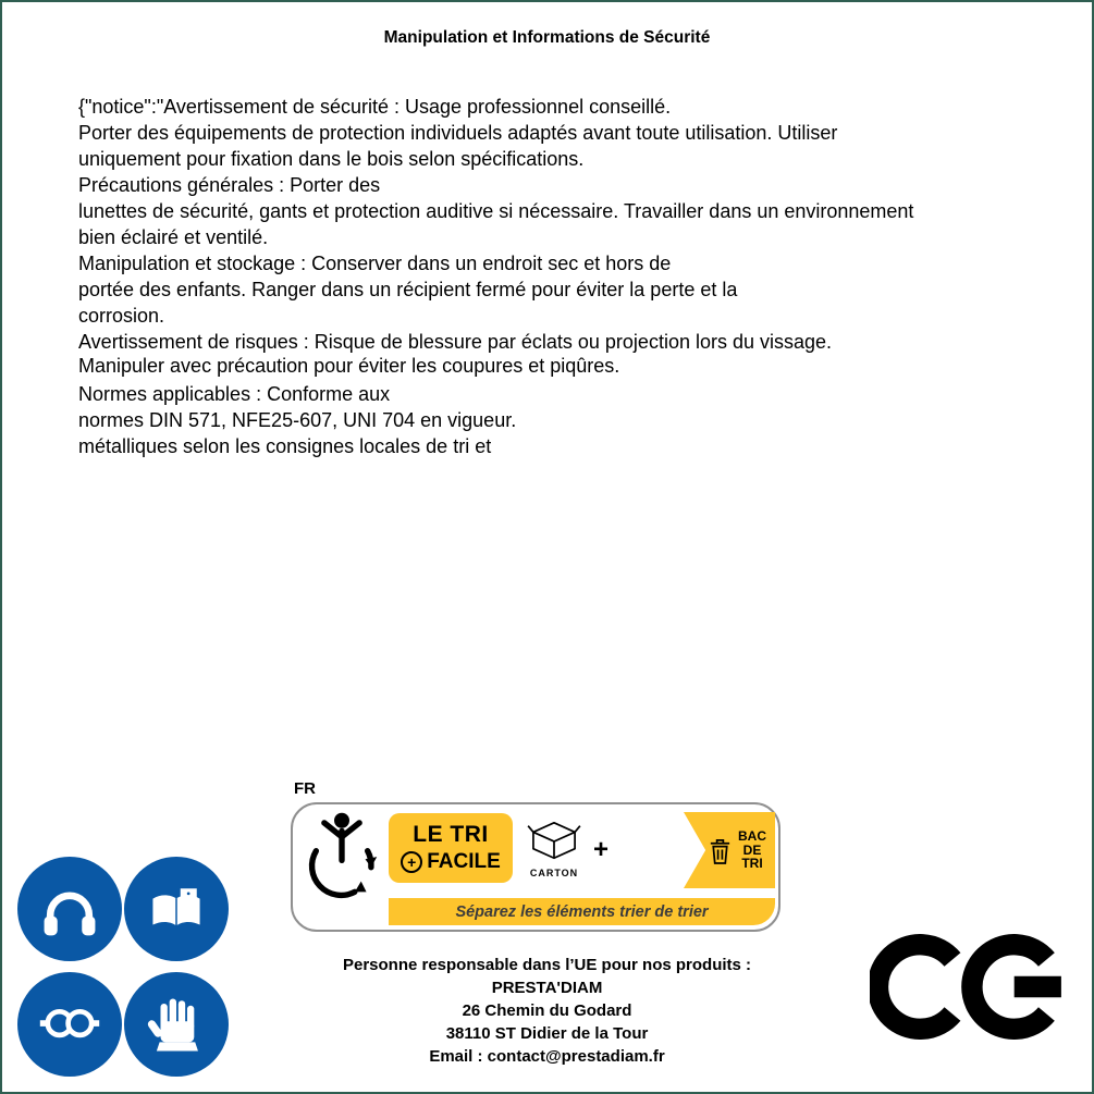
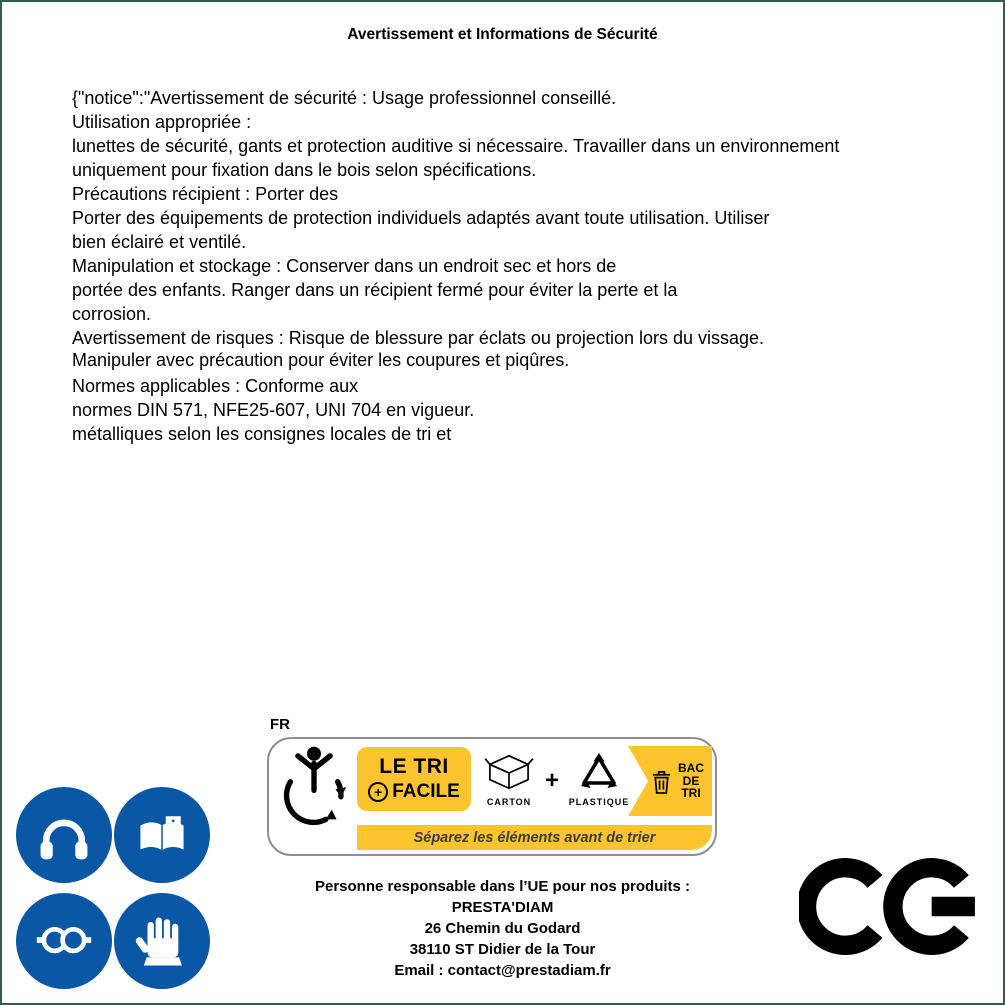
- Manipulation et Informations de Sécurité
+ Avertissement et Informations de Sécurité
  {"notice":"Avertissement de sécurité : Usage professionnel conseillé.
+ Utilisation appropriée :
- Porter des équipements de protection individuels adaptés avant toute utilisation. Utiliser
+ lunettes de sécurité, gants et protection auditive si nécessaire. Travailler dans un environnement
  uniquement pour fixation dans le bois selon spécifications.
- Précautions générales : Porter des
+ Précautions récipient : Porter des
- lunettes de sécurité, gants et protection auditive si nécessaire. Travailler dans un environnement
+ Porter des équipements de protection individuels adaptés avant toute utilisation. Utiliser
  bien éclairé et ventilé.
  Manipulation et stockage : Conserver dans un endroit sec et hors de
  portée des enfants. Ranger dans un récipient fermé pour éviter la perte et la
  corrosion.
  Avertissement de risques : Risque de blessure par éclats ou projection lors du vissage.
  Manipuler avec précaution pour éviter les coupures et piqûres.
  Normes applicables : Conforme aux
  normes DIN 571, NFE25-607, UNI 704 en vigueur.
  métalliques selon les consignes locales de tri et
  FR
  LE TRI
  +
  FACILE
  CARTON
  +
+ PLASTIQUE
  BAC
  DE
  TRI
- Séparez les éléments trier de trier
+ Séparez les éléments avant de trier
  Personne responsable dans l’UE pour nos produits :
  PRESTA'DIAM
  26 Chemin du Godard
  38110 ST Didier de la Tour
  Email : contact@prestadiam.fr
